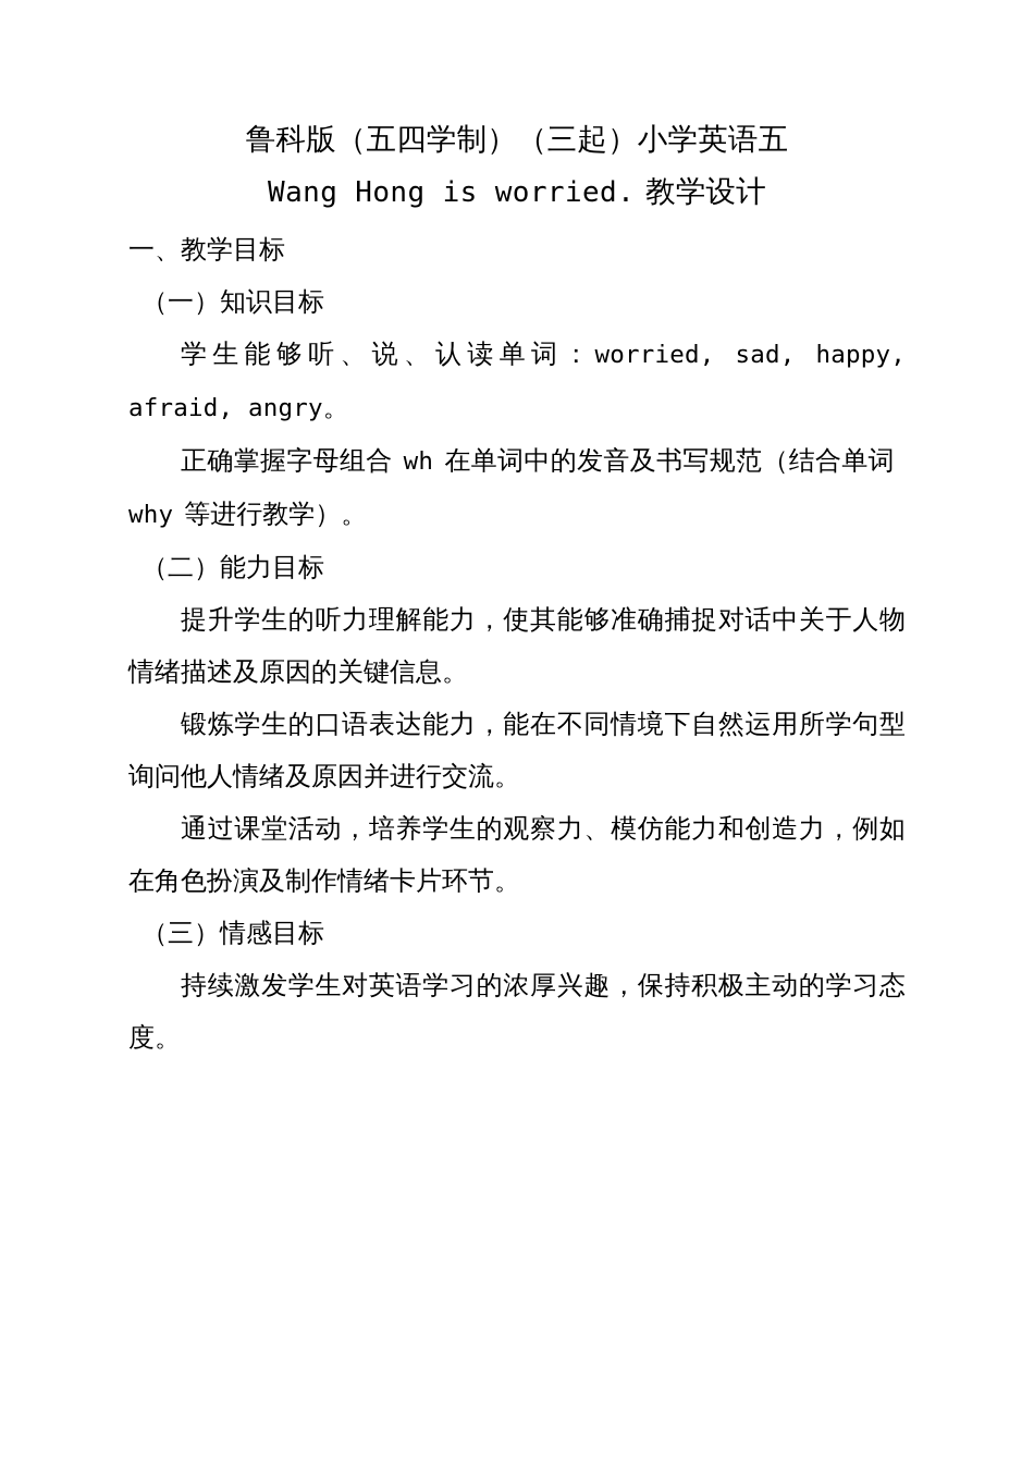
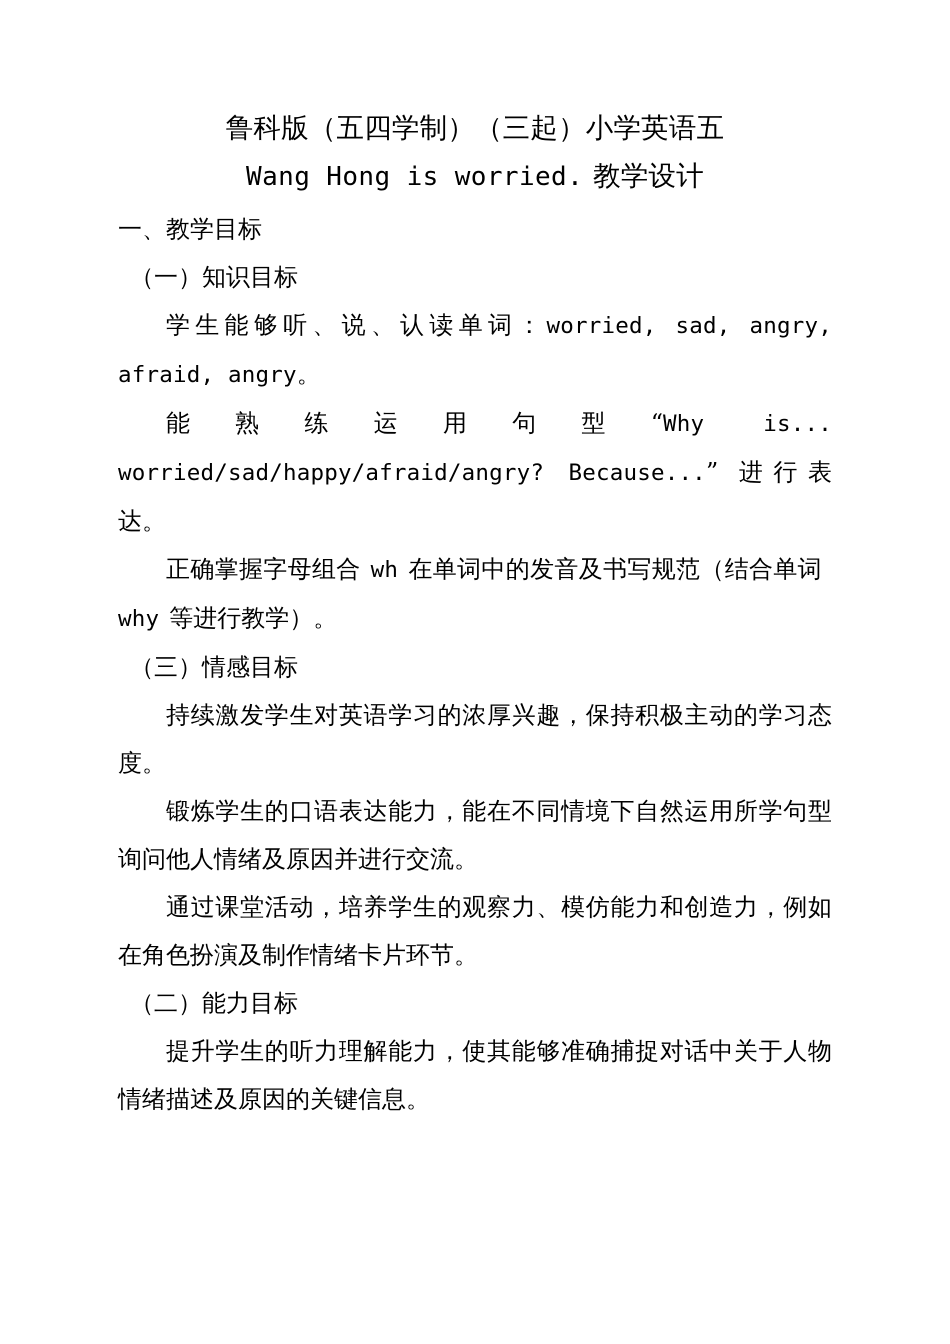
  鲁科版（五四学制）（三起）小学英语五
  Wang Hong is worried. 教学设计
  一、教学目标
  （一）知识目标
- 学生能够听、说、认读单词：worried, sad, happy, afraid, angry。
+ 学生能够听、说、认读单词：worried, sad, angry, afraid, angry。
+ 能熟练运用句型“Why is...
+ worried/sad/happy/afraid/angry? Because...” 进行表达。
  正确掌握字母组合 wh 在单词中的发音及书写规范（结合单词why 等进行教学）。
- （二）能力目标
+ （三）情感目标
- 提升学生的听力理解能力，使其能够准确捕捉对话中关于人物情绪描述及原因的关键信息。
+ 持续激发学生对英语学习的浓厚兴趣，保持积极主动的学习态度。
  锻炼学生的口语表达能力，能在不同情境下自然运用所学句型询问他人情绪及原因并进行交流。
  通过课堂活动，培养学生的观察力、模仿能力和创造力，例如在角色扮演及制作情绪卡片环节。
- （三）情感目标
+ （二）能力目标
- 持续激发学生对英语学习的浓厚兴趣，保持积极主动的学习态度。
+ 提升学生的听力理解能力，使其能够准确捕捉对话中关于人物情绪描述及原因的关键信息。
